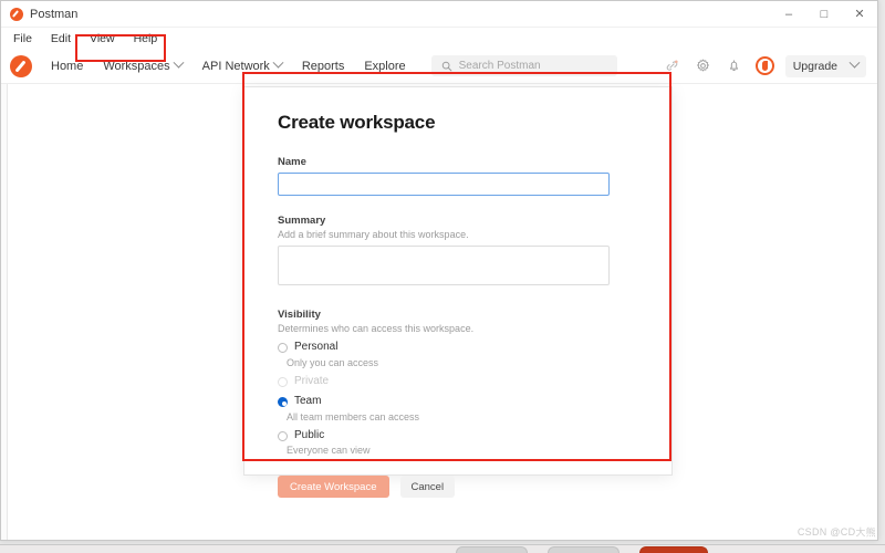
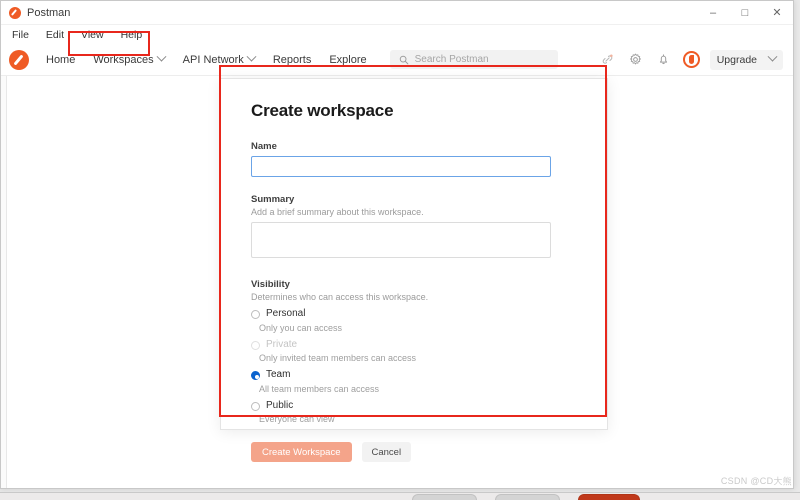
  Postman
  –
  □
  ✕
  File
  Edit
  View
  Help
  Home
  Workspaces
  API Network
  Reports
  Explore
  Search Postman
  Upgrade
  Create workspace
  Name
  Summary
  Add a brief summary about this workspace.
  Visibility
  Determines who can access this workspace.
  Personal
  Only you can access
  Private
+ Only invited team members can access
  Team
  All team members can access
  Public
  Everyone can view
  Create Workspace
  Cancel
  CSDN @CD大熊
